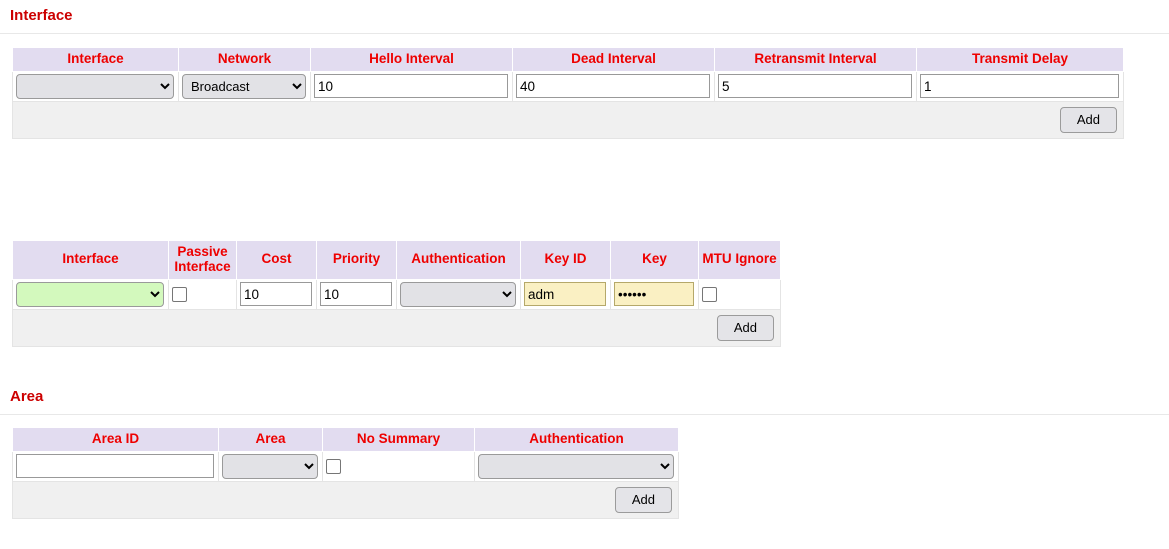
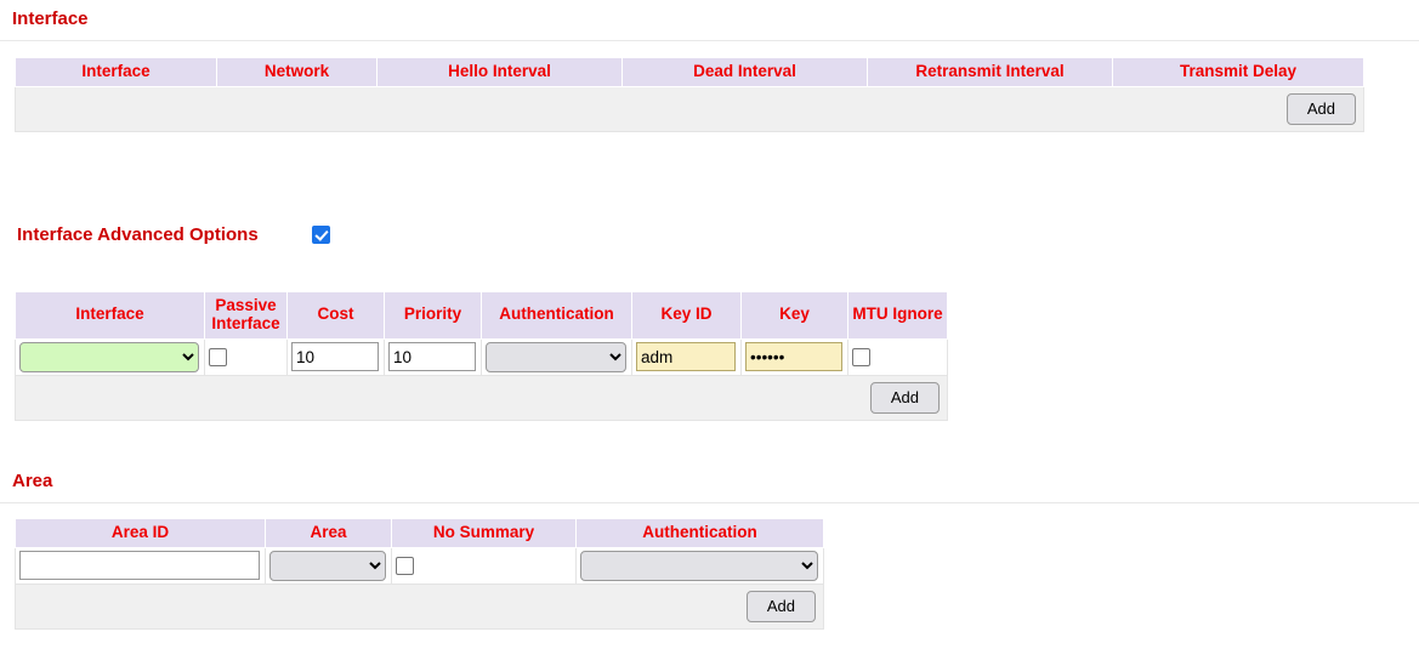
  Interface
  Interface	Network	Hello Interval	Dead Interval	Retransmit Interval	Transmit Delay
- 	Broadcast	10	40	5	1
  Add
+ Interface Advanced Options
  Interface	Passive Interface	Cost	Priority	Authentication	Key ID	Key	MTU Ignore
  		10	10		adm	••••••
  Add
  Area
  Area ID	Area	No Summary	Authentication
  Add
